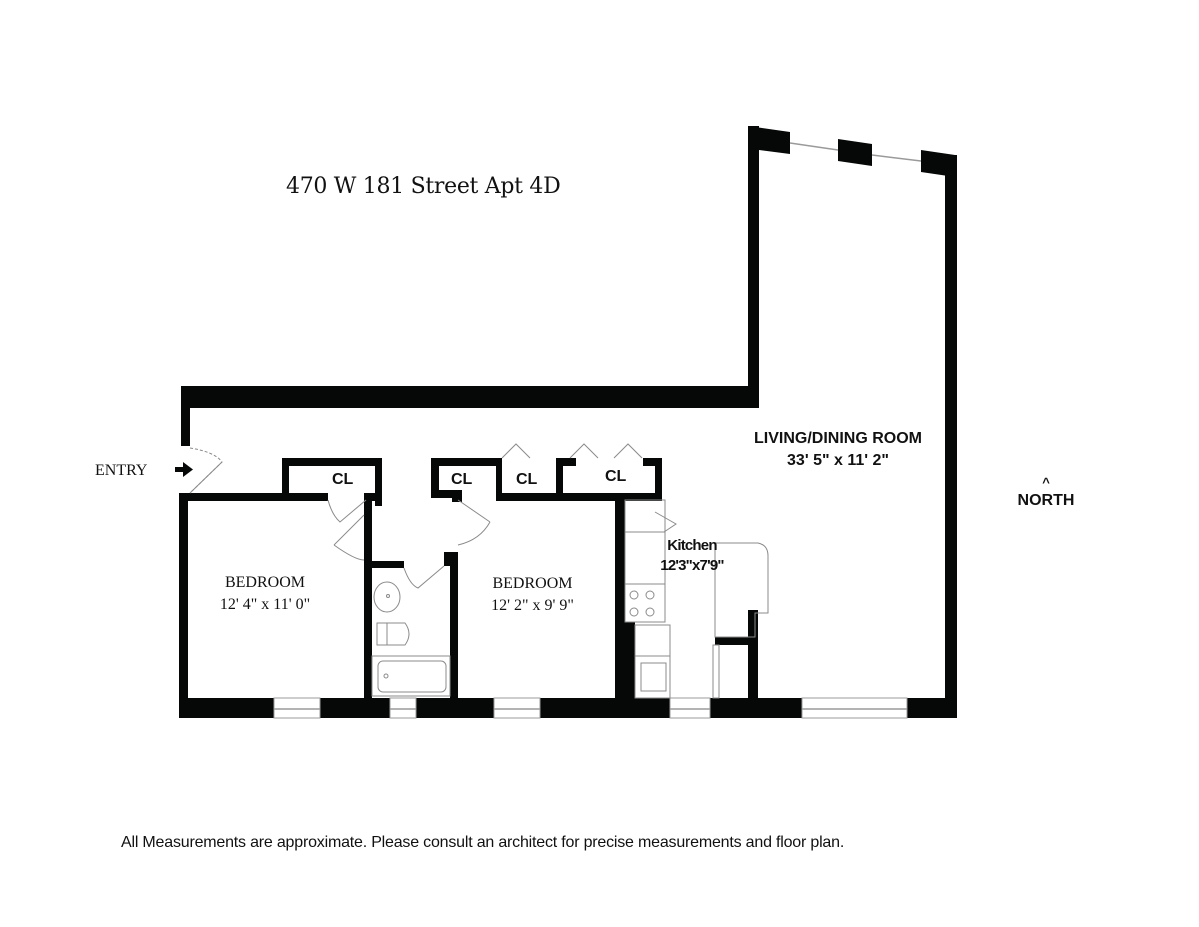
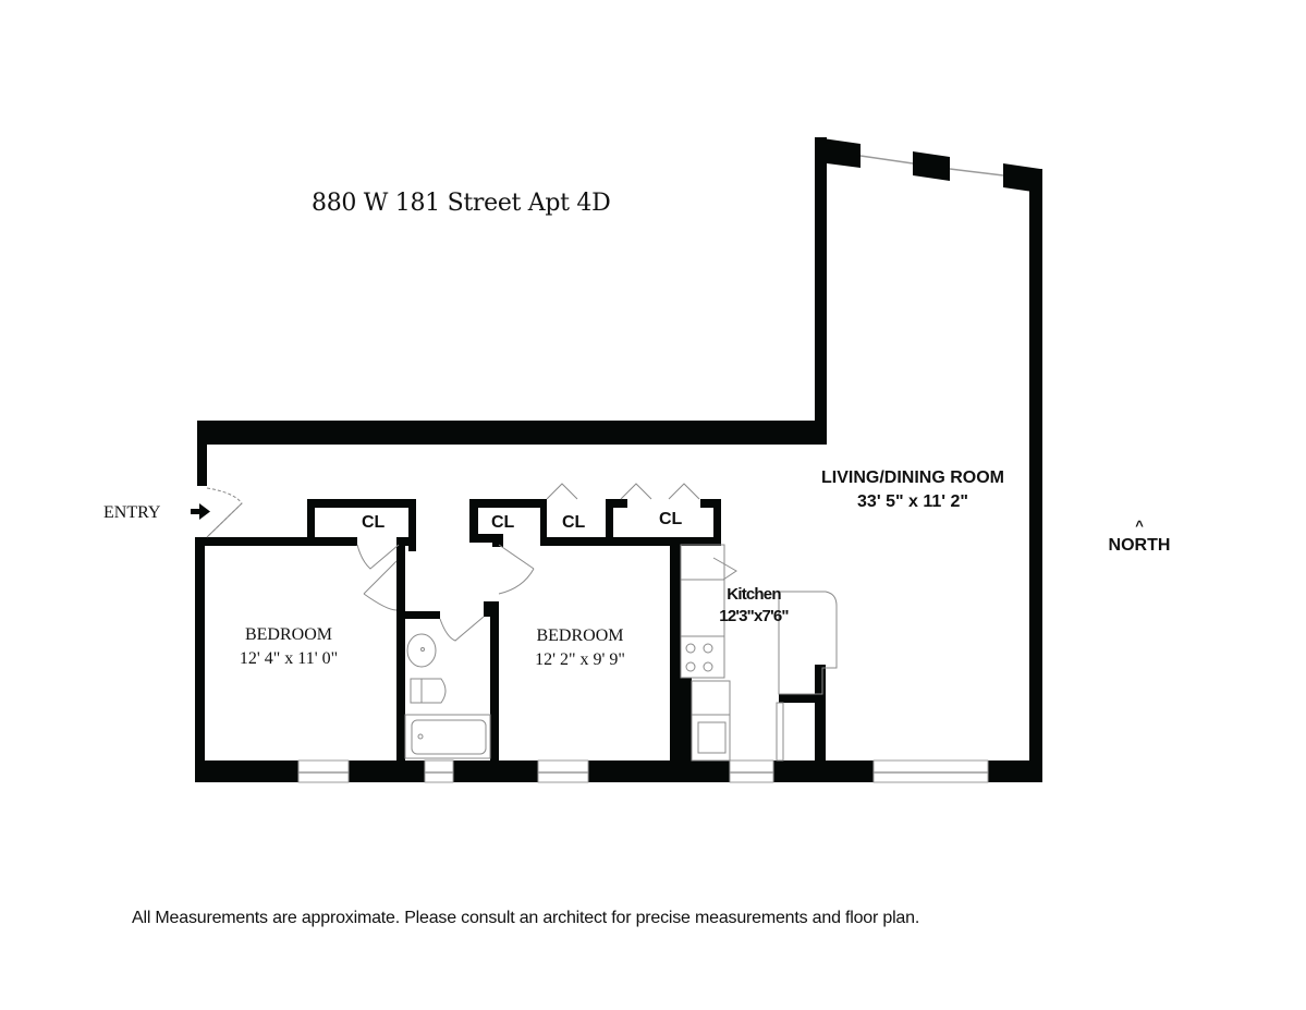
- 470 W 181 Street Apt 4D
+ 880 W 181 Street Apt 4D
  ENTRY
  LIVING/DINING ROOM
  33' 5" x 11' 2"
  BEDROOM
  12' 4" x 11' 0"
  BEDROOM
  12' 2" x 9' 9"
  Kitchen
- 12'3"x7'9"
+ 12'3"x7'6"
  CL
  CL
  CL
  CL
  ^
  NORTH
  All Measurements are approximate. Please consult an architect for precise measurements and floor plan.
